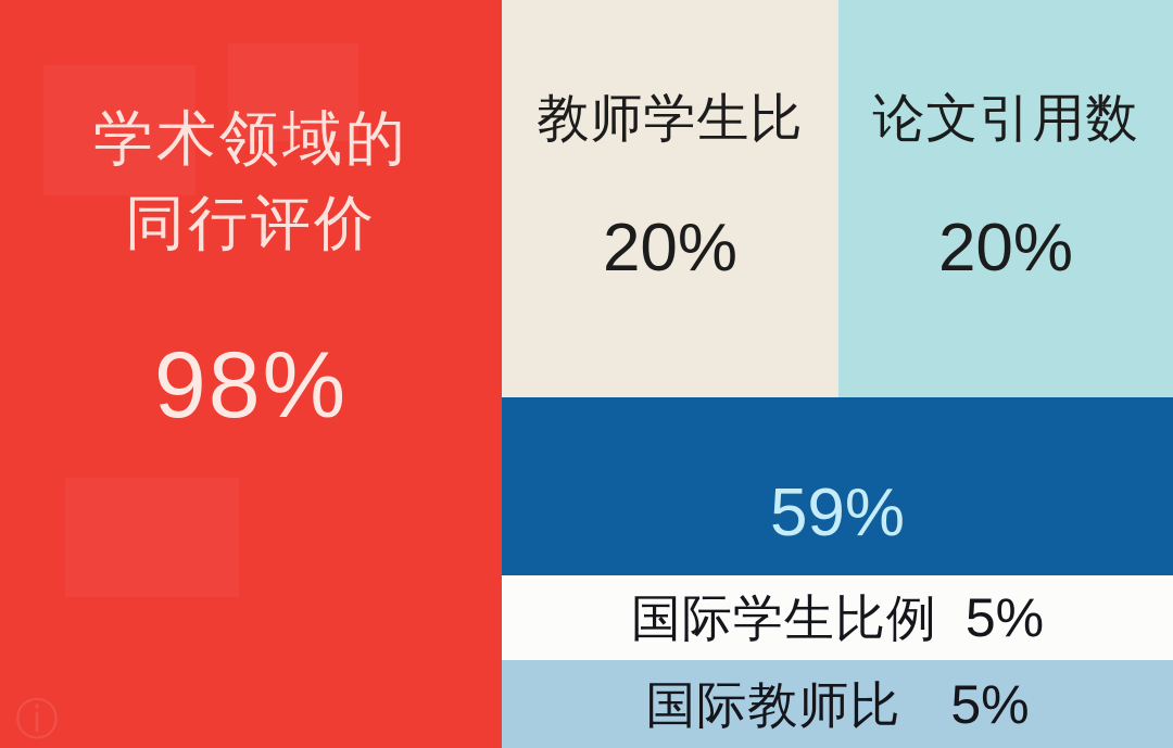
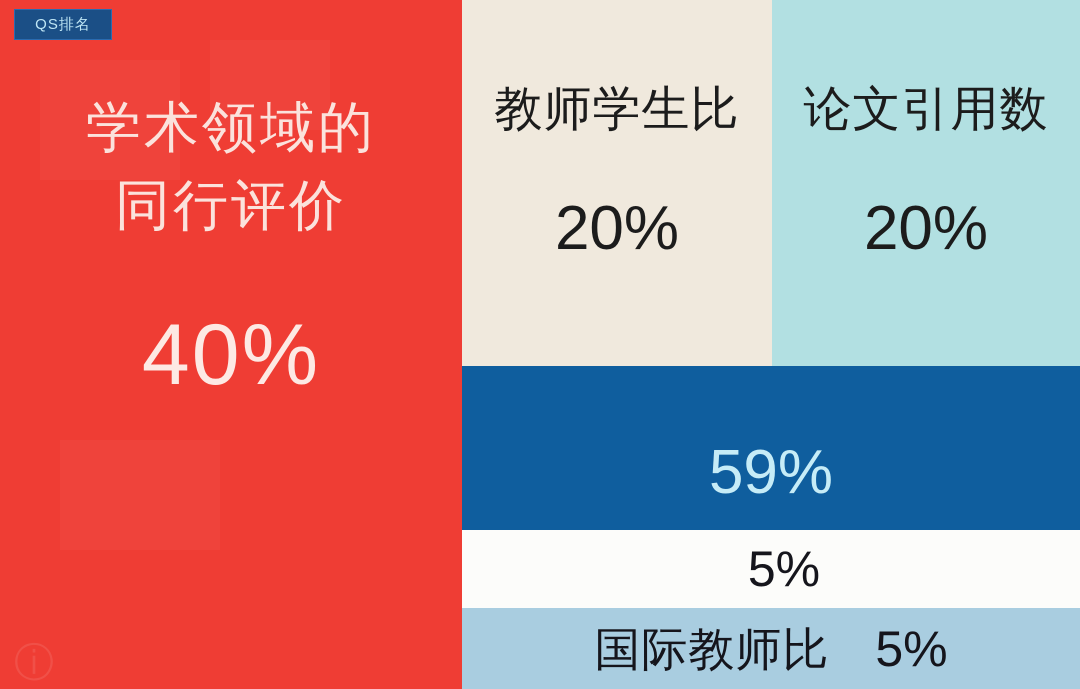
  学术领域的
  同行评价
- 98%
+ 40%
+ QS排名
  教师学生比
  20%
  论文引用数
  20%
  59%
- 国际学生比例
  5%
  国际教师比
  5%
